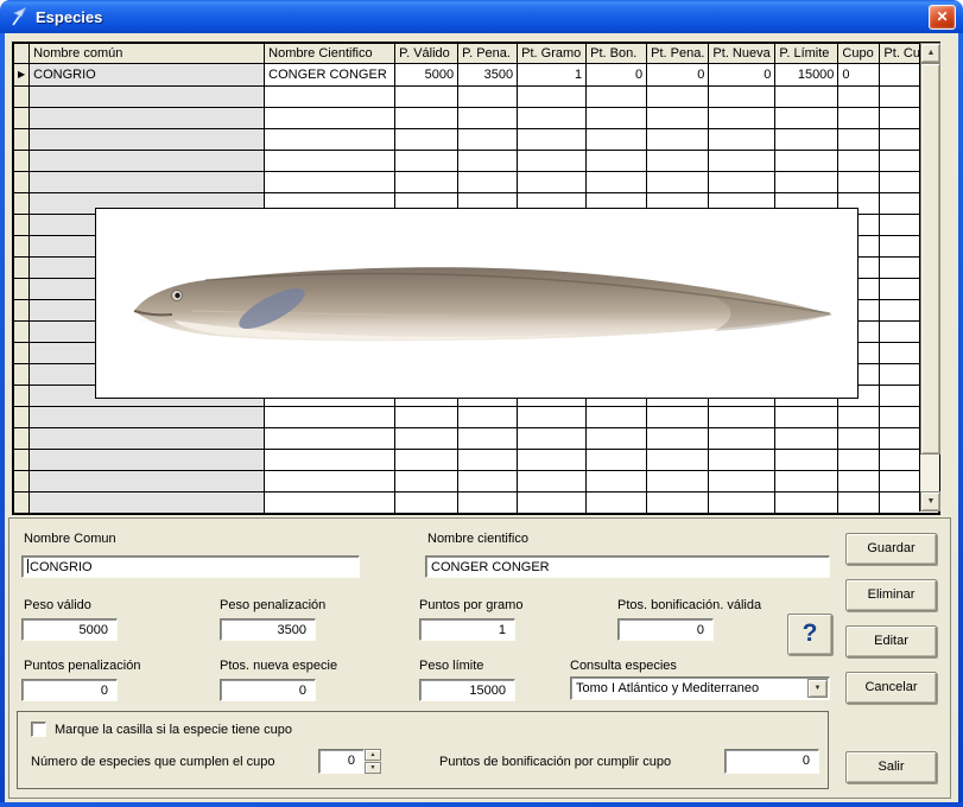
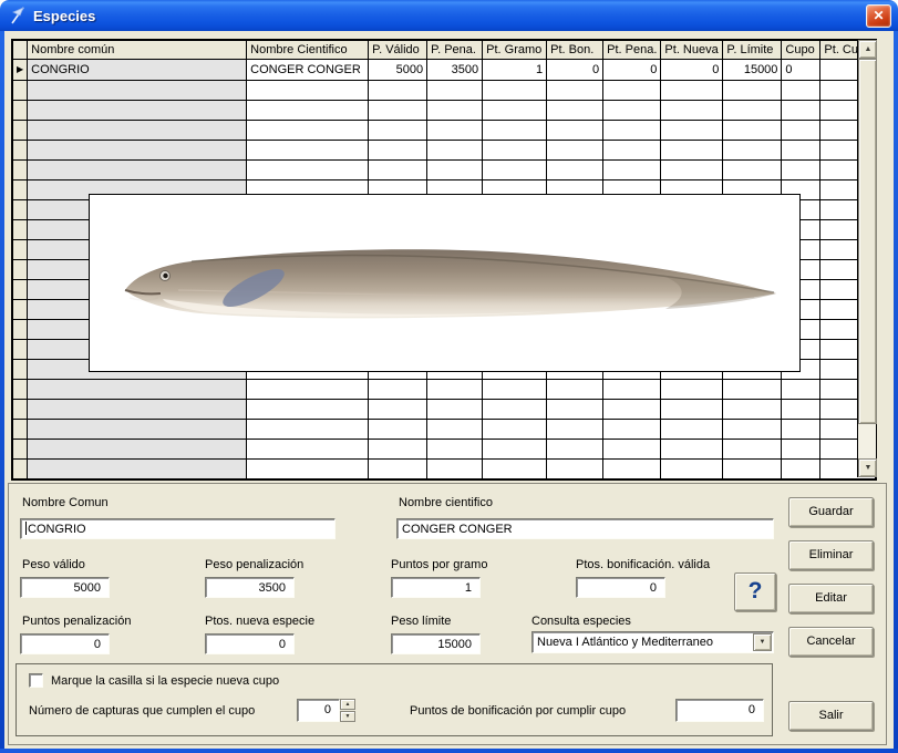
  Especies
  ✕
  	Nombre común	Nombre Cientifico	P. Válido	P. Pena.	Pt. Gramo	Pt. Bon.	Pt. Pena.	Pt. Nueva	P. Límite	Cupo	Pt. Cu
  ▶	CONGRIO	CONGER CONGER	5000	3500	1	0	0	0	15000	0
  Nombre Comun
  CONGRIO
  Nombre cientifico
  CONGER CONGER
  Peso válido
  5000
  Peso penalización
  3500
  Puntos por gramo
  1
  Ptos. bonificación. válida
  0
  ?
  Puntos penalización
  0
  Ptos. nueva especie
  0
  Peso límite
  15000
  Consulta especies
- Tomo I Atlántico y Mediterraneo
+ Nueva I Atlántico y Mediterraneo
- Marque la casilla si la especie tiene cupo
+ Marque la casilla si la especie nueva cupo
- Número de especies que cumplen el cupo
+ Número de capturas que cumplen el cupo
  0
  Puntos de bonificación por cumplir cupo
  0
  Guardar
  Eliminar
  Editar
  Cancelar
  Salir
